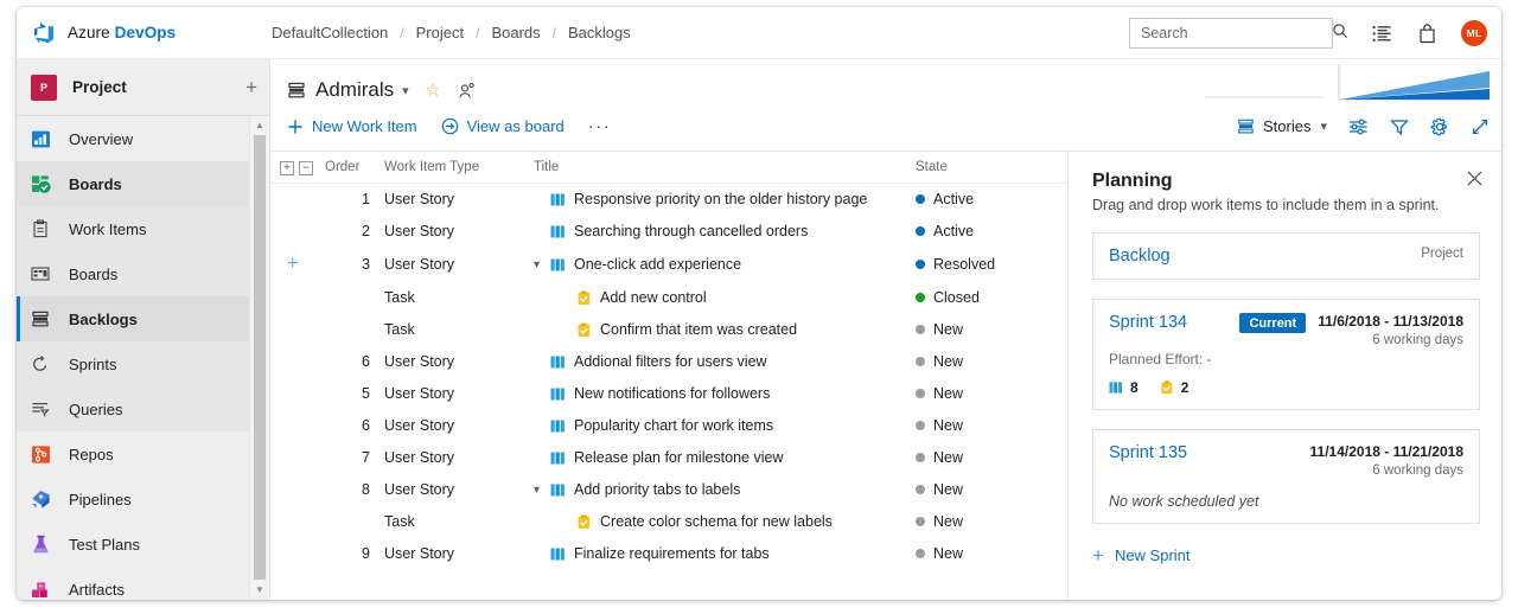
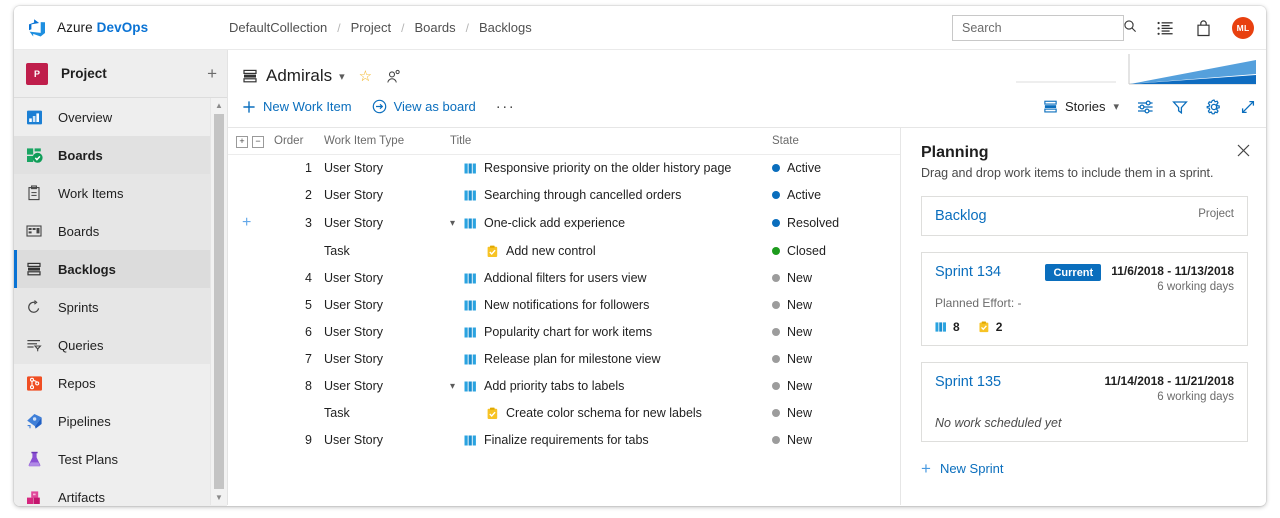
  Azure DevOps
  DefaultCollection
  /
  Project
  /
  Boards
  /
  Backlogs
  Search
  ML
  P
  Project
  +
  Overview
  Boards
  Work Items
  Boards
  Backlogs
  Sprints
  Queries
  Repos
  Pipelines
  Test Plans
  Artifacts
  ▲
  ▼
  Admirals
  ▾
  ☆
  New Work Item
  View as board
  ···
  Stories
  ▾
  + −	Order	Work Item Type	Title	State
  	1	User Story	Responsive priority on the older history page	Active
  	2	User Story	Searching through cancelled orders	Active
  +	3	User Story	▾ One-click add experience	Resolved
  		Task	Add new control	Closed
- 		Task	Confirm that item was created	New
- 	6	User Story	Addional filters for users view	New
+ 	4	User Story	Addional filters for users view	New
  	5	User Story	New notifications for followers	New
  	6	User Story	Popularity chart for work items	New
  	7	User Story	Release plan for milestone view	New
  	8	User Story	▾ Add priority tabs to labels	New
  		Task	Create color schema for new labels	New
  	9	User Story	Finalize requirements for tabs	New
  Planning
  Drag and drop work items to include them in a sprint.
  Backlog
  Project
  Sprint 134
  Current
  11/6/2018 - 11/13/2018
  6 working days
  Planned Effort: -
  8
  2
  Sprint 135
  11/14/2018 - 11/21/2018
  6 working days
  No work scheduled yet
  +
  New Sprint
